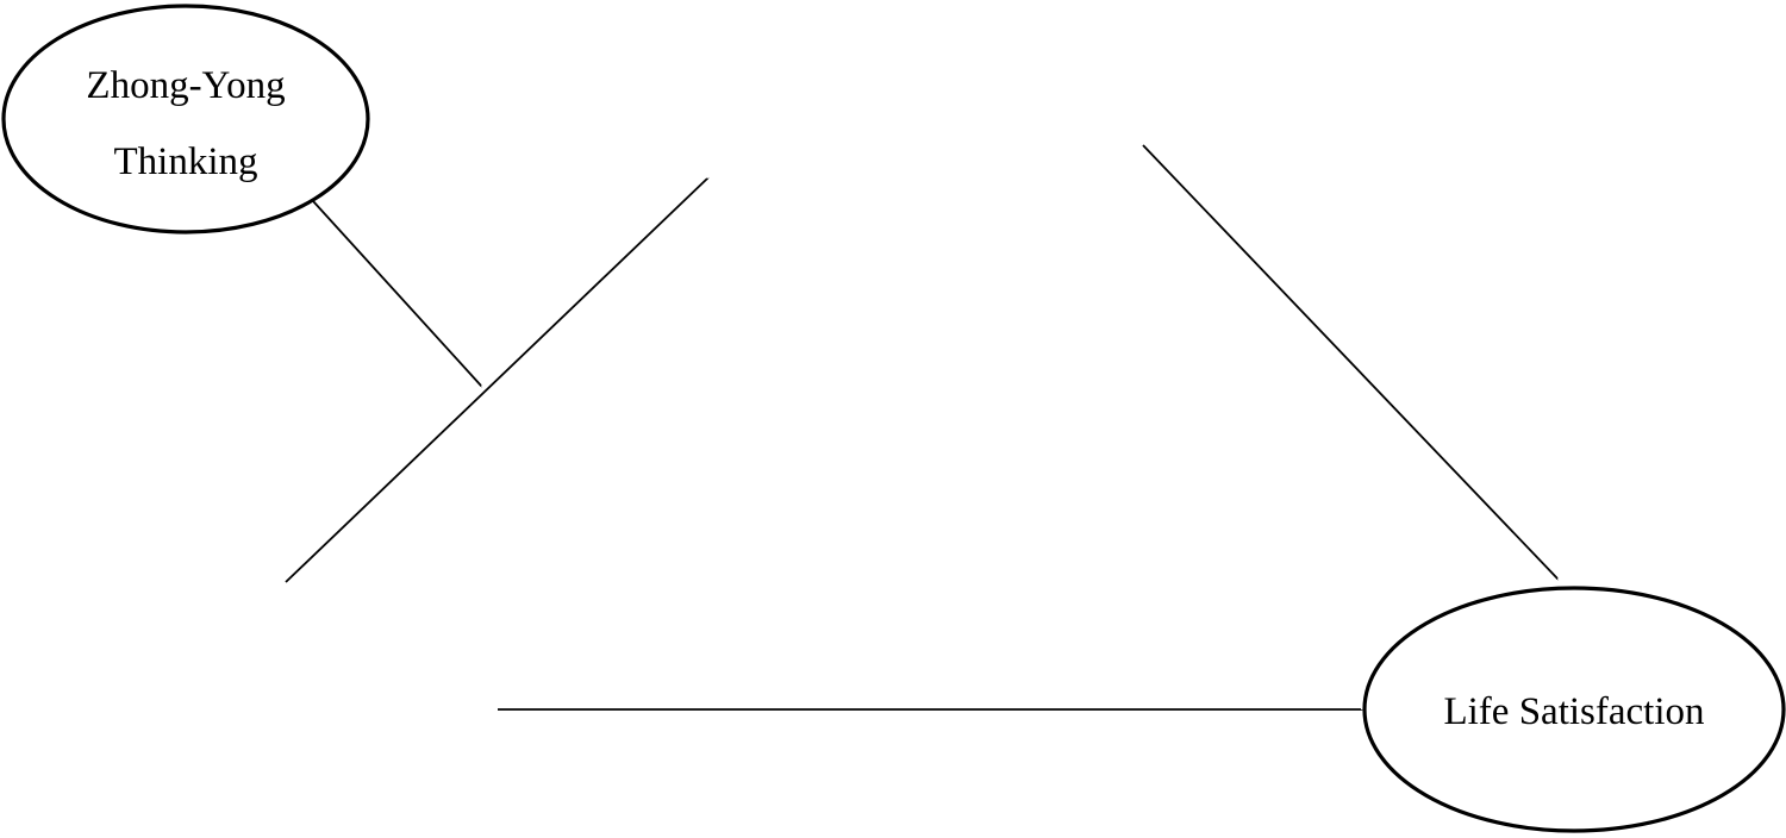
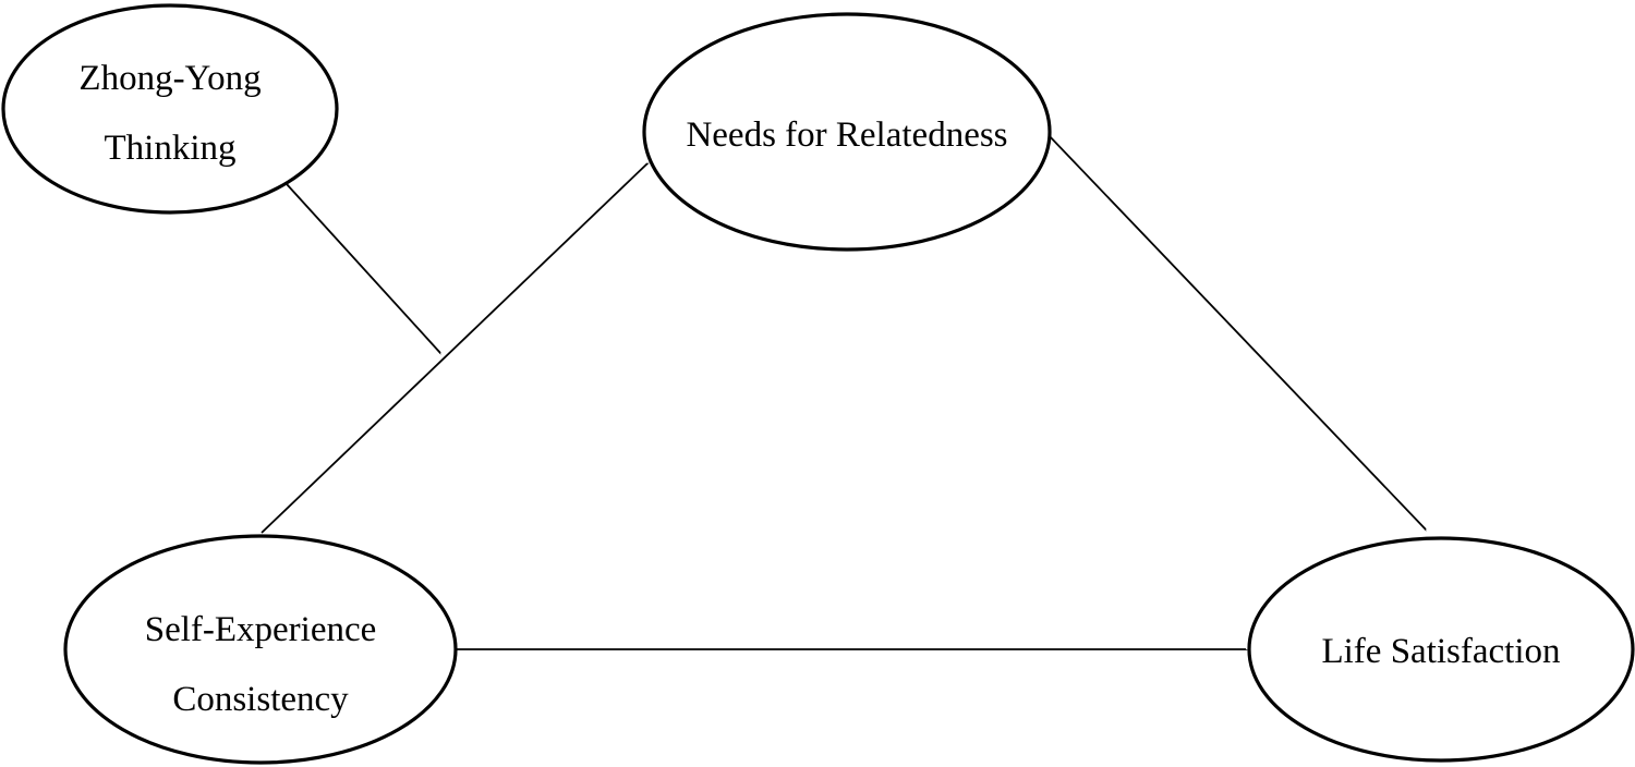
  Zhong-Yong
  Thinking
+ Needs for Relatedness
+ Self-Experience
+ Consistency
  Life Satisfaction
